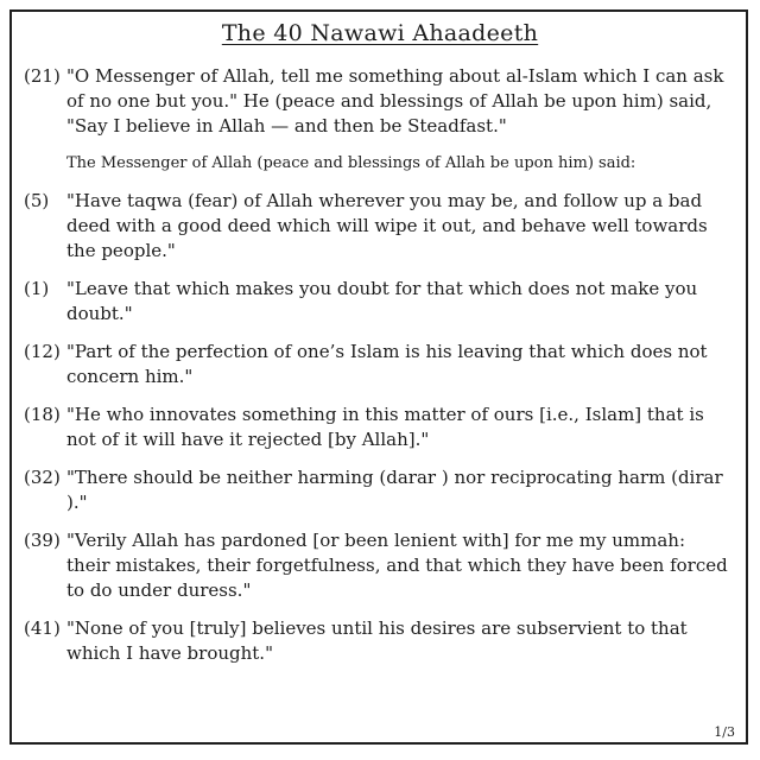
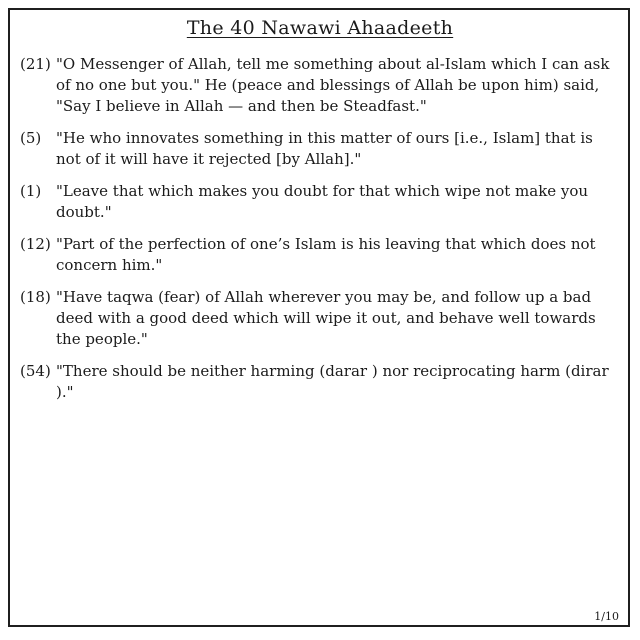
  The 40 Nawawi Ahaadeeth
  (21)
  "O Messenger of Allah, tell me something about al-Islam which I can ask of no one but you." He (peace and blessings of Allah be upon him) said, "Say I believe in Allah — and then be Steadfast."
- The Messenger of Allah (peace and blessings of Allah be upon him) said:
  (5)
- "Have taqwa (fear) of Allah wherever you may be, and follow up a bad deed with a good deed which will wipe it out, and behave well towards the people."
+ "He who innovates something in this matter of ours [i.e., Islam] that is not of it will have it rejected [by Allah]."
  (1)
- "Leave that which makes you doubt for that which does not make you doubt."
+ "Leave that which makes you doubt for that which wipe not make you doubt."
  (12)
  "Part of the perfection of one’s Islam is his leaving that which does not concern him."
  (18)
- "He who innovates something in this matter of ours [i.e., Islam] that is not of it will have it rejected [by Allah]."
+ "Have taqwa (fear) of Allah wherever you may be, and follow up a bad deed with a good deed which will wipe it out, and behave well towards the people."
- (32)
+ (54)
  "There should be neither harming (darar ) nor reciprocating harm (dirar )."
- (39)
- "Verily Allah has pardoned [or been lenient with] for me my ummah: their mistakes, their forgetfulness, and that which they have been forced to do under duress."
- (41)
- "None of you [truly] believes until his desires are subservient to that which I have brought."
- 1/3
+ 1/10
